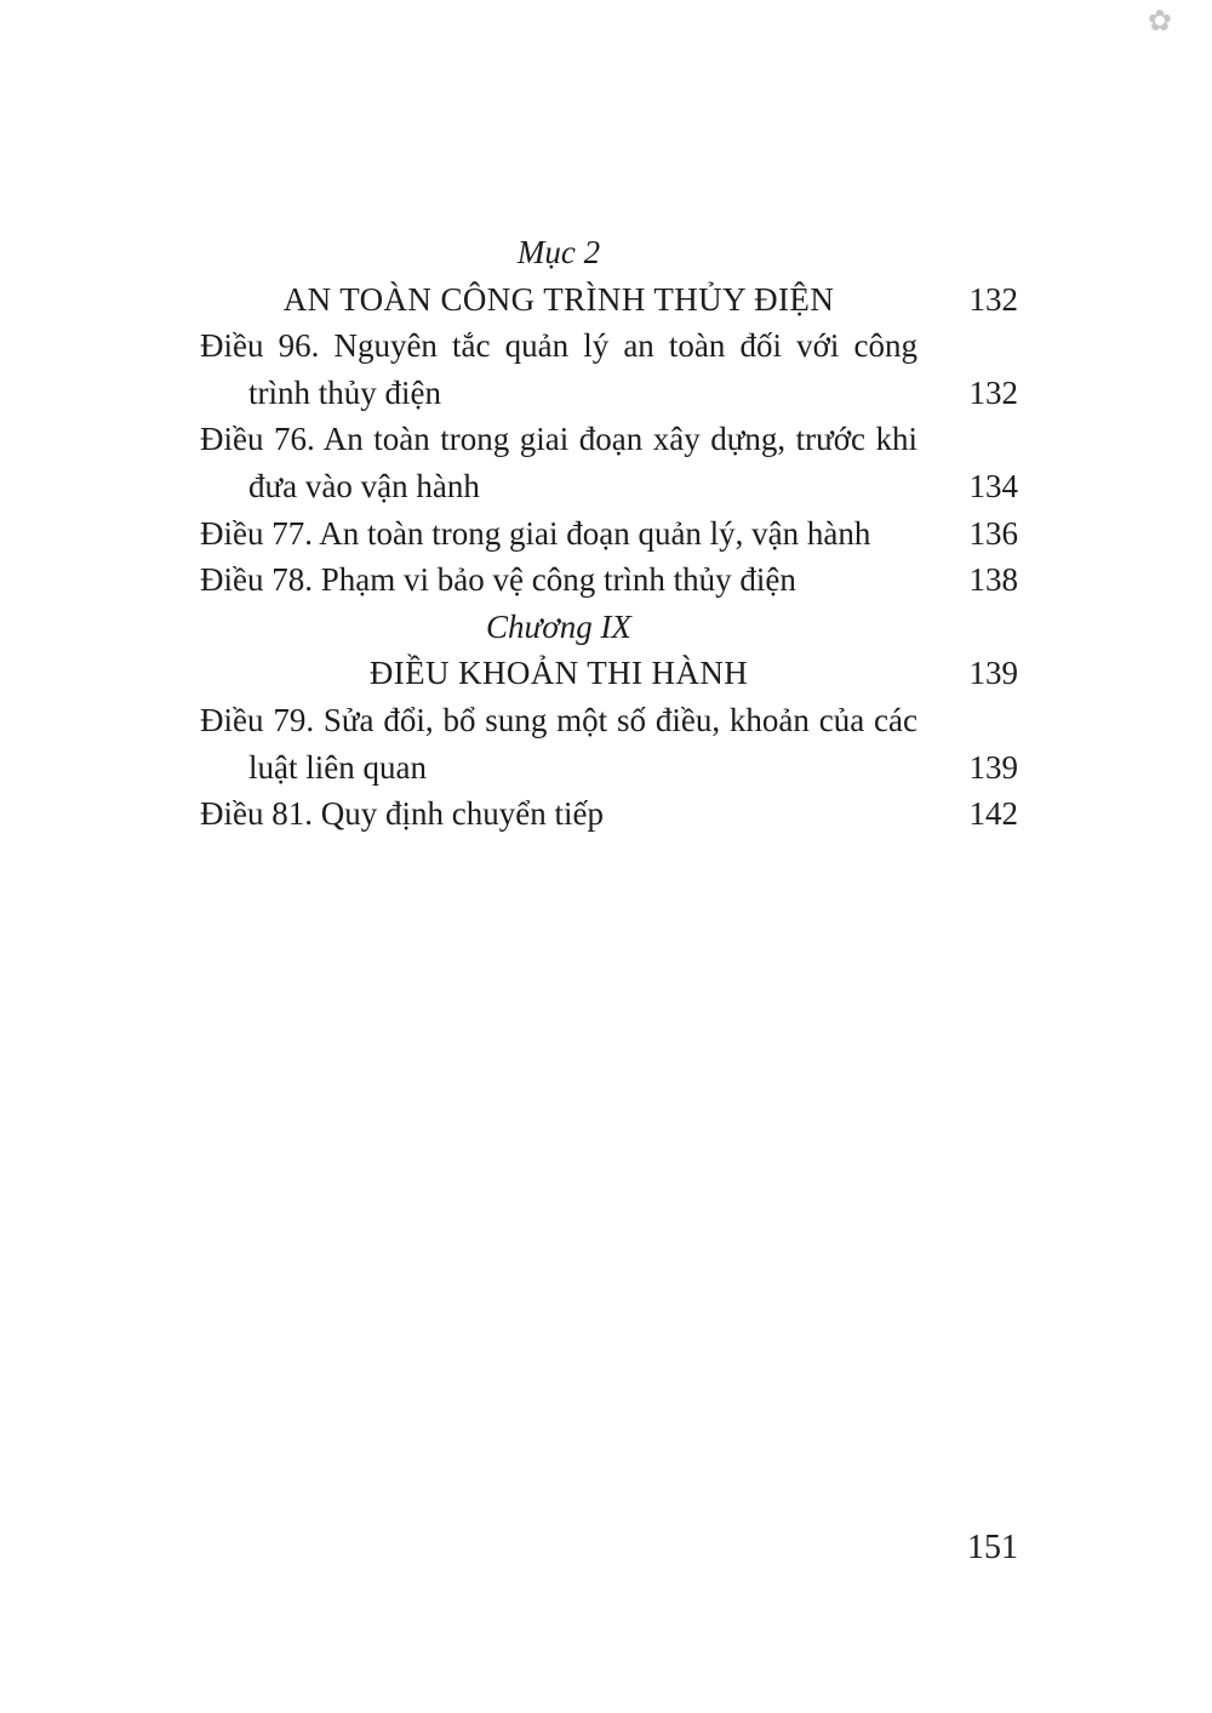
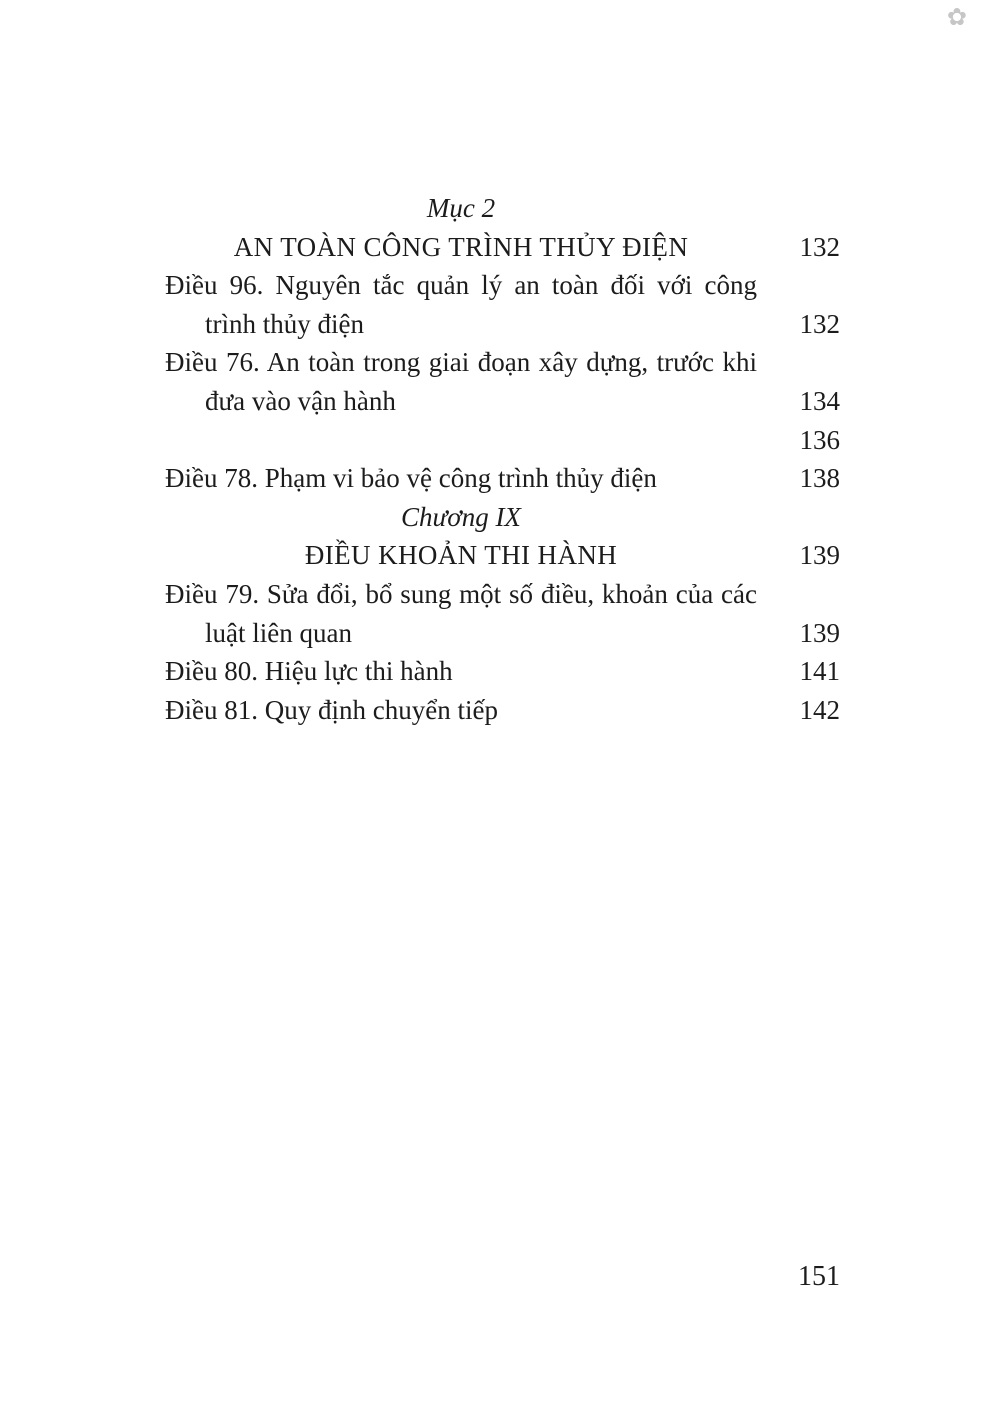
  ✿
  Mục 2
  AN TOÀN CÔNG TRÌNH THỦY ĐIỆN
  132
  Điều 96. Nguyên tắc quản lý an toàn đối với công
  trình thủy điện
  132
  Điều 76. An toàn trong giai đoạn xây dựng, trước khi
  đưa vào vận hành
  134
- Điều 77. An toàn trong giai đoạn quản lý, vận hành
  136
  Điều 78. Phạm vi bảo vệ công trình thủy điện
  138
  Chương IX
  ĐIỀU KHOẢN THI HÀNH
  139
  Điều 79. Sửa đổi, bổ sung một số điều, khoản của các
  luật liên quan
  139
+ Điều 80. Hiệu lực thi hành
+ 141
  Điều 81. Quy định chuyển tiếp
  142
  151
